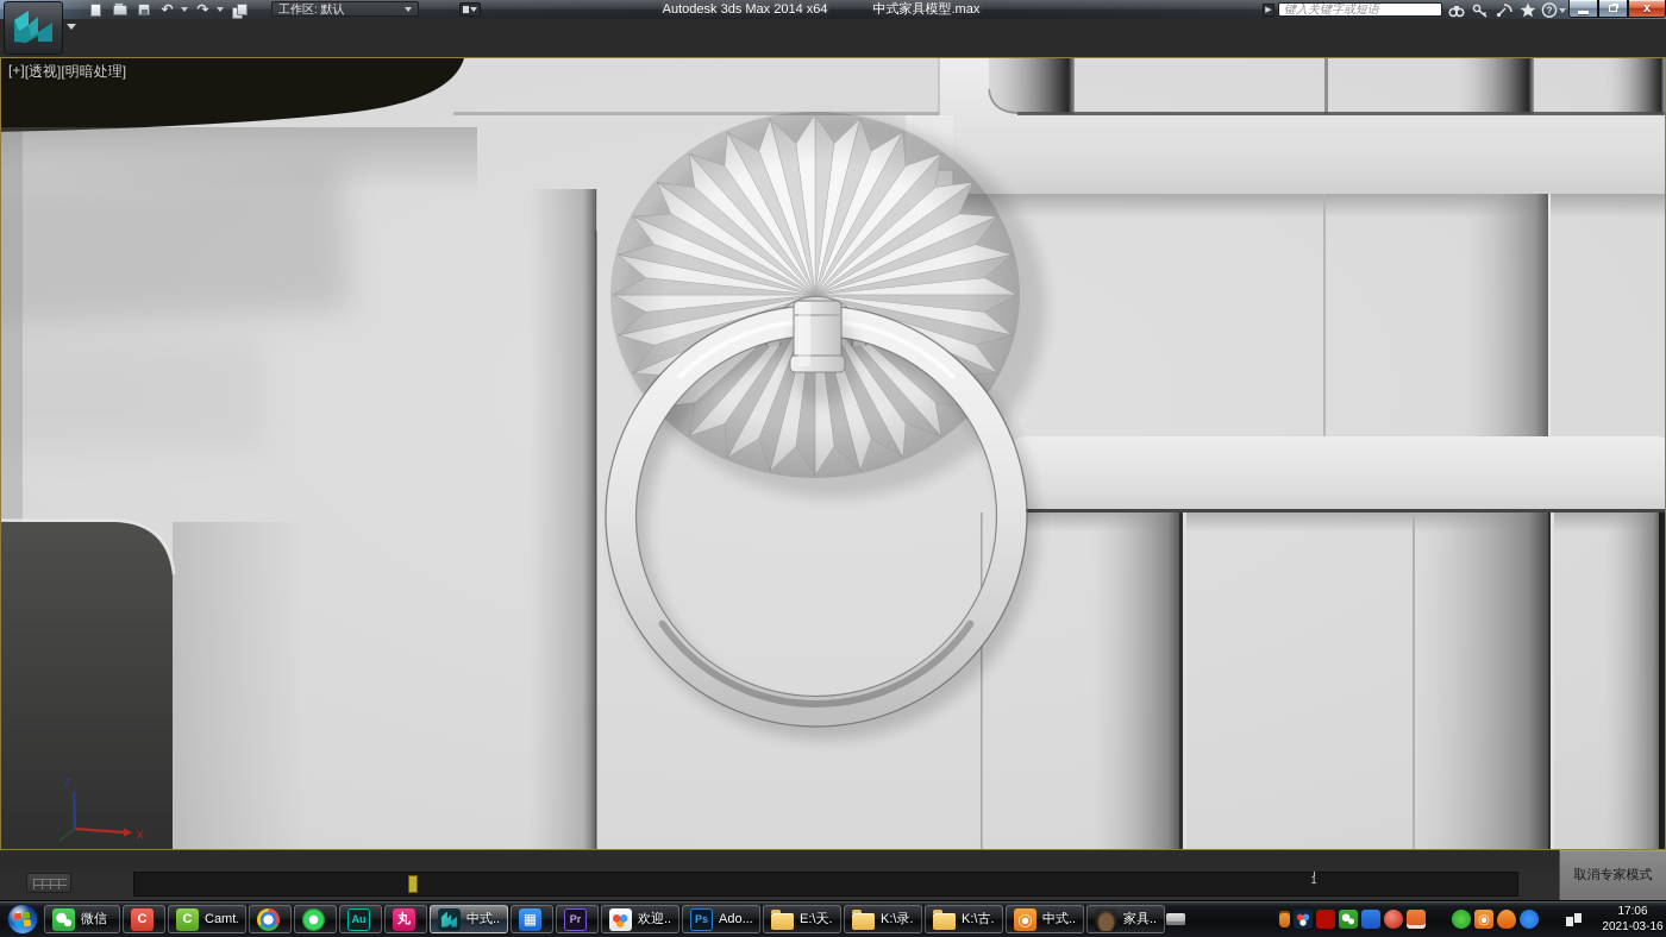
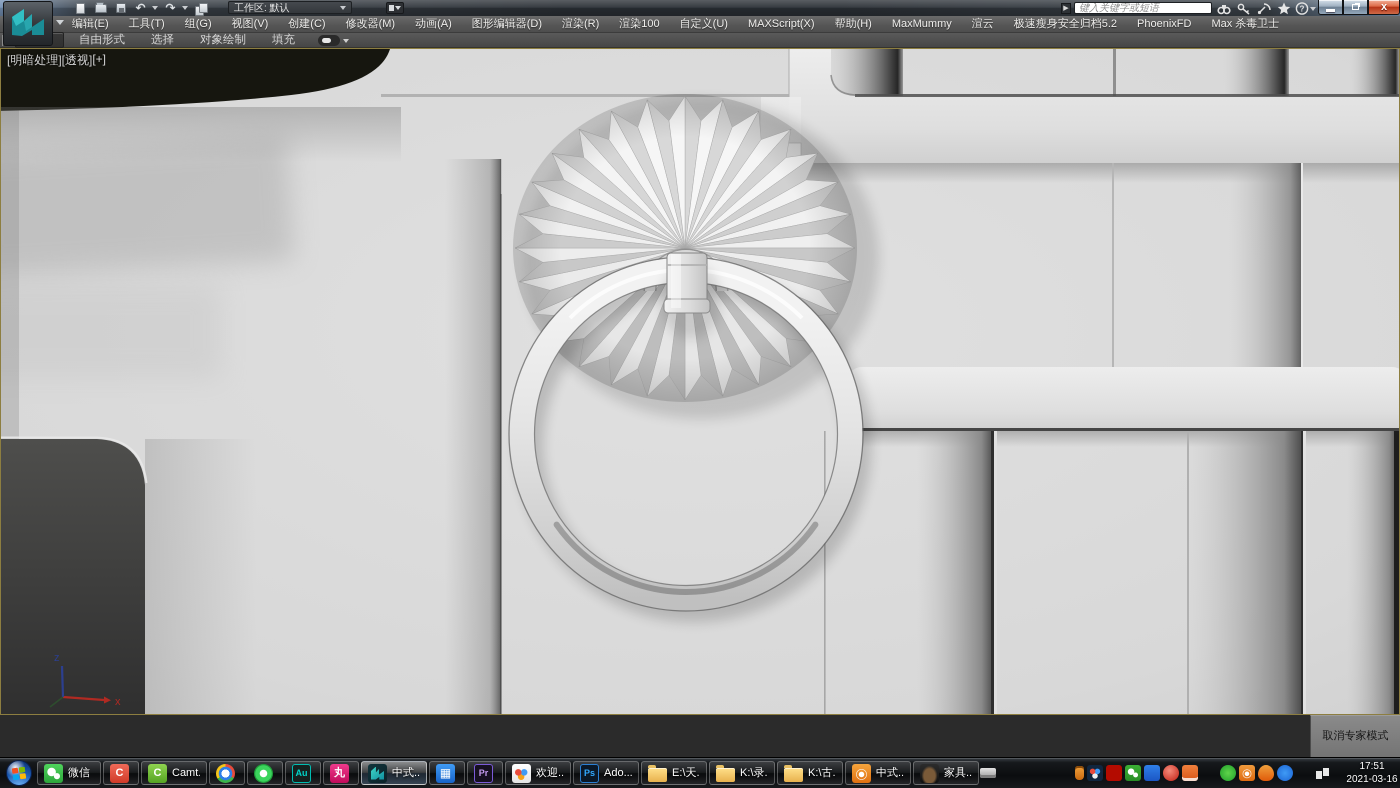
- Autodesk 3ds Max 2014 x64 中式家具模型.max
  ↶
  ↷
  工作区: 默认
  键入关键字或短语
  ?
  x
+ 编辑(E)
+ 工具(T)
+ 组(G)
+ 视图(V)
+ 创建(C)
+ 修改器(M)
+ 动画(A)
+ 图形编辑器(D)
+ 渲染(R)
+ 渲染100
+ 自定义(U)
+ MAXScript(X)
+ 帮助(H)
+ MaxMummy
+ 渲云
+ 极速瘦身安全归档5.2
+ PhoenixFD
+ Max 杀毒卫士
+ 自由形式
+ 选择
+ 对象绘制
+ 填充
  x
  z
- [+]
+ [明暗处理]
  [透视]
- [明暗处理]
+ [+]
- 1
  取消专家模式
  微信
  C
  C
  Camt.
  Au
  丸
  中式..
  ▦
  Pr
  欢迎..
  Ps
  Ado...
  E:\天.
  K:\录.
  K:\古.
  中式..
  家具..
- 17:06
+ 17:51
  2021-03-16
